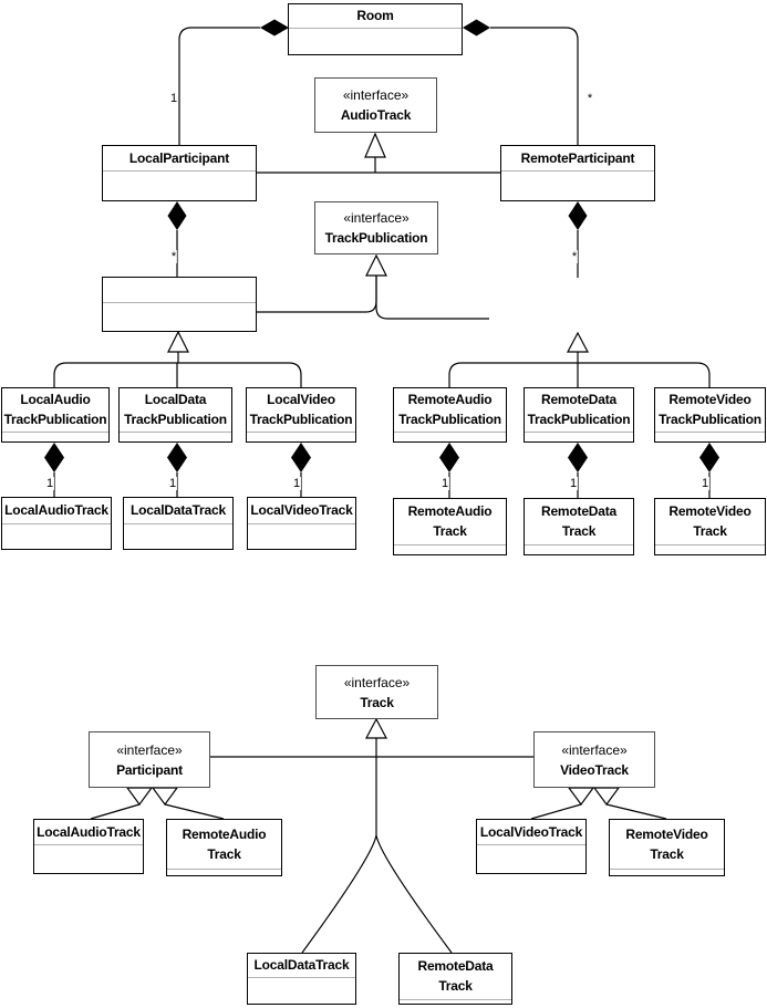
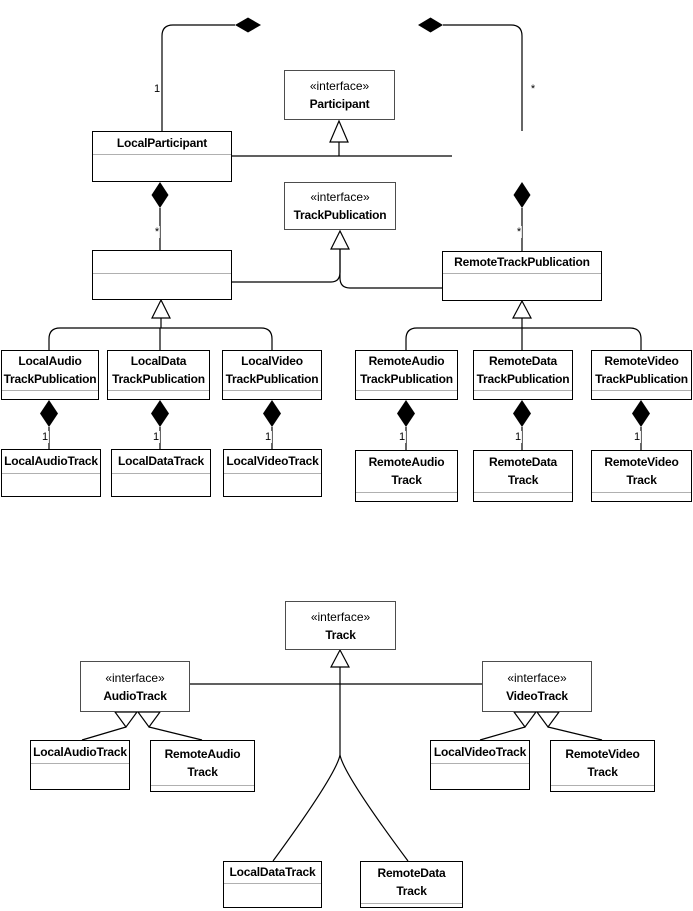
- Room
  «interface»
- AudioTrack
+ Participant
  LocalParticipant
- RemoteParticipant
  «interface»
  TrackPublication
+ RemoteTrackPublication
  LocalAudio
  TrackPublication
  LocalData
  TrackPublication
  LocalVideo
  TrackPublication
  RemoteAudio
  TrackPublication
  RemoteData
  TrackPublication
  RemoteVideo
  TrackPublication
  LocalAudioTrack
  LocalDataTrack
  LocalVideoTrack
  RemoteAudio
  Track
  RemoteData
  Track
  RemoteVideo
  Track
  «interface»
  Track
  «interface»
- Participant
+ AudioTrack
  «interface»
  VideoTrack
  LocalAudioTrack
  RemoteAudio
  Track
  LocalVideoTrack
  RemoteVideo
  Track
  LocalDataTrack
  RemoteData
  Track
  1
  *
  *
  *
  1
  1
  1
  1
  1
  1
